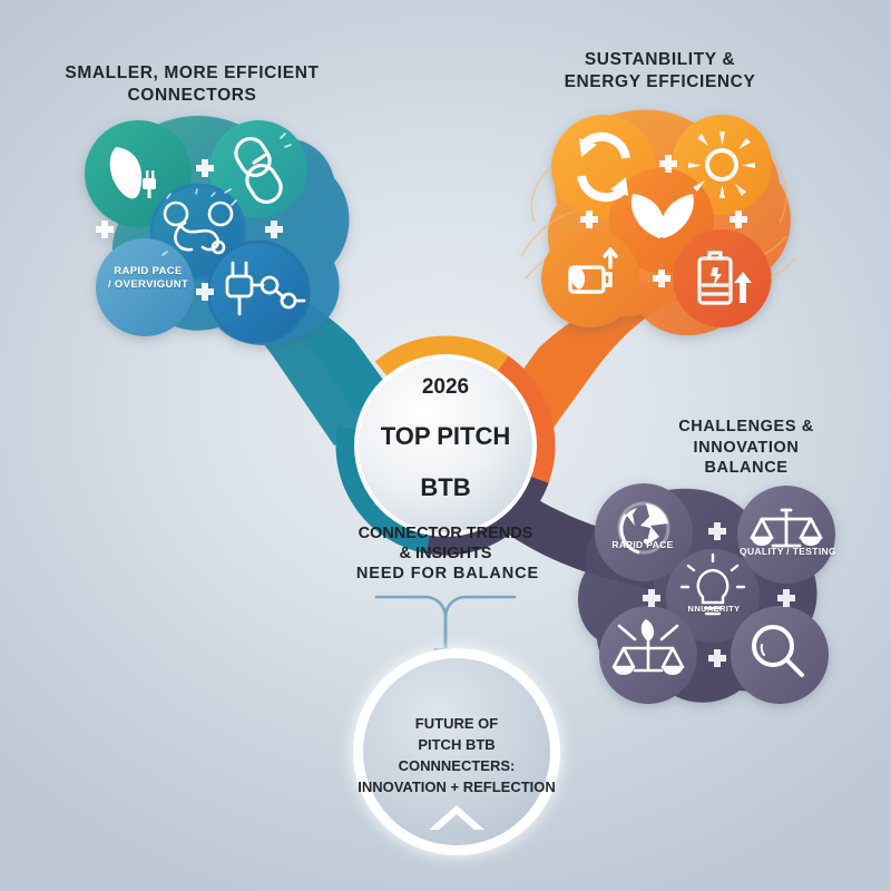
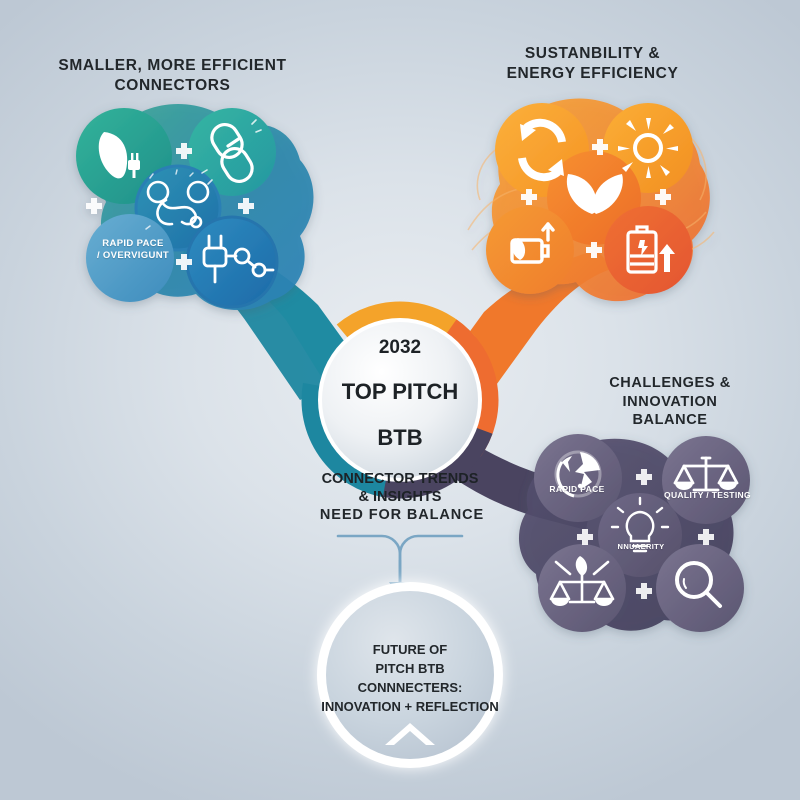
  SMALLER, MORE EFFICIENT
  CONNECTORS
  SUSTANBILITY &
  ENERGY EFFICIENCY
  CHALLENGES &
  INNOVATION
  BALANCE
  NEED FOR BALANCE
- 2026
+ 2032
  TOP PITCH
  BTB
  CONNECTOR TRENDS
  & INSIGHTS
  FUTURE OF
  PITCH BTB
  CONNNECTERS:
  INNOVATION + REFLECTION
  RAPID PACE
  / OVERVIGUNT
  RAPID PACE
  QUALITY / TESTING
  NNUAERITY
